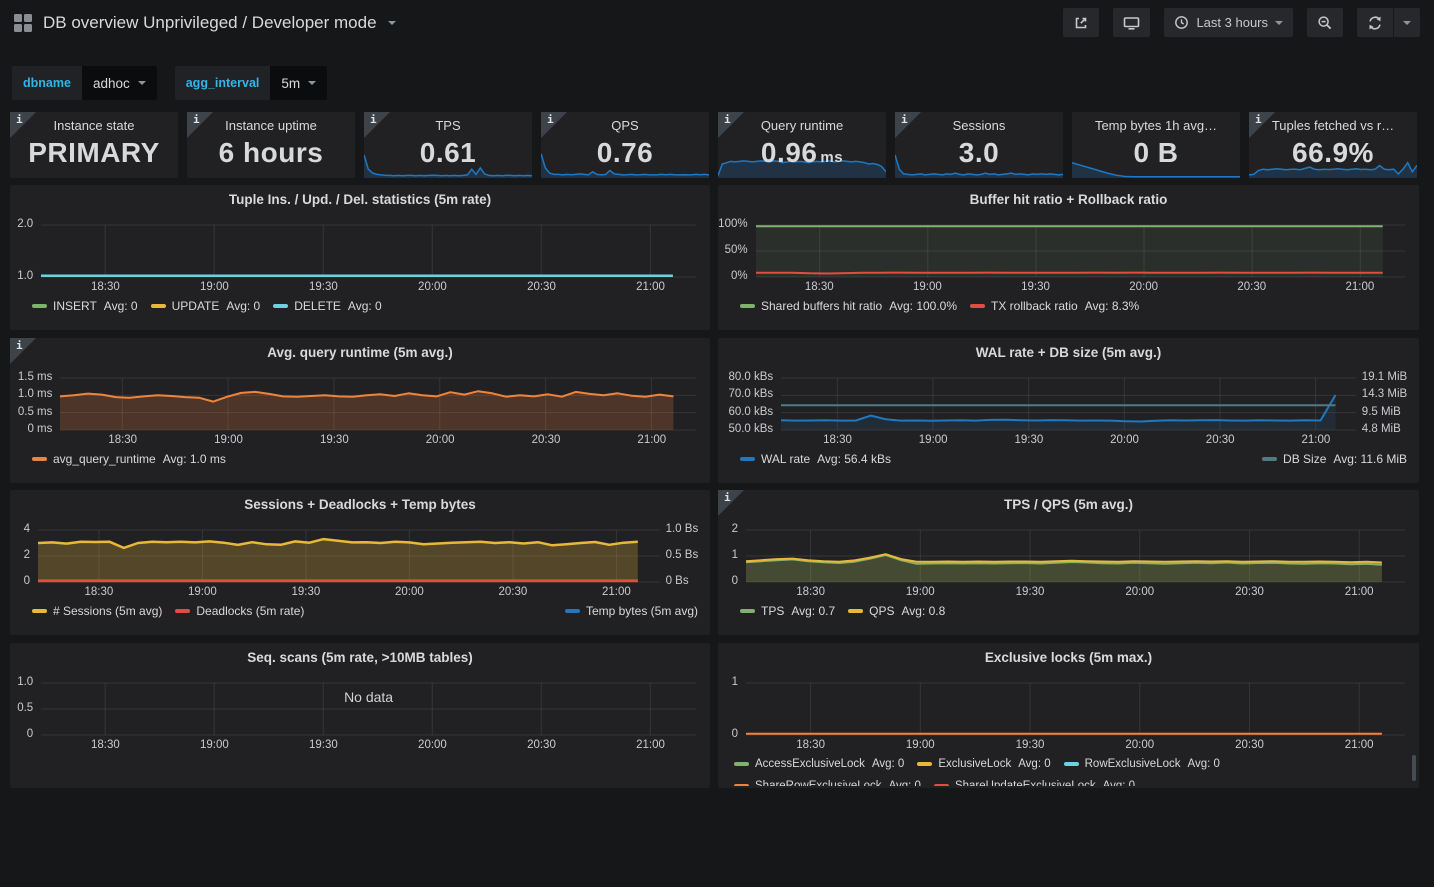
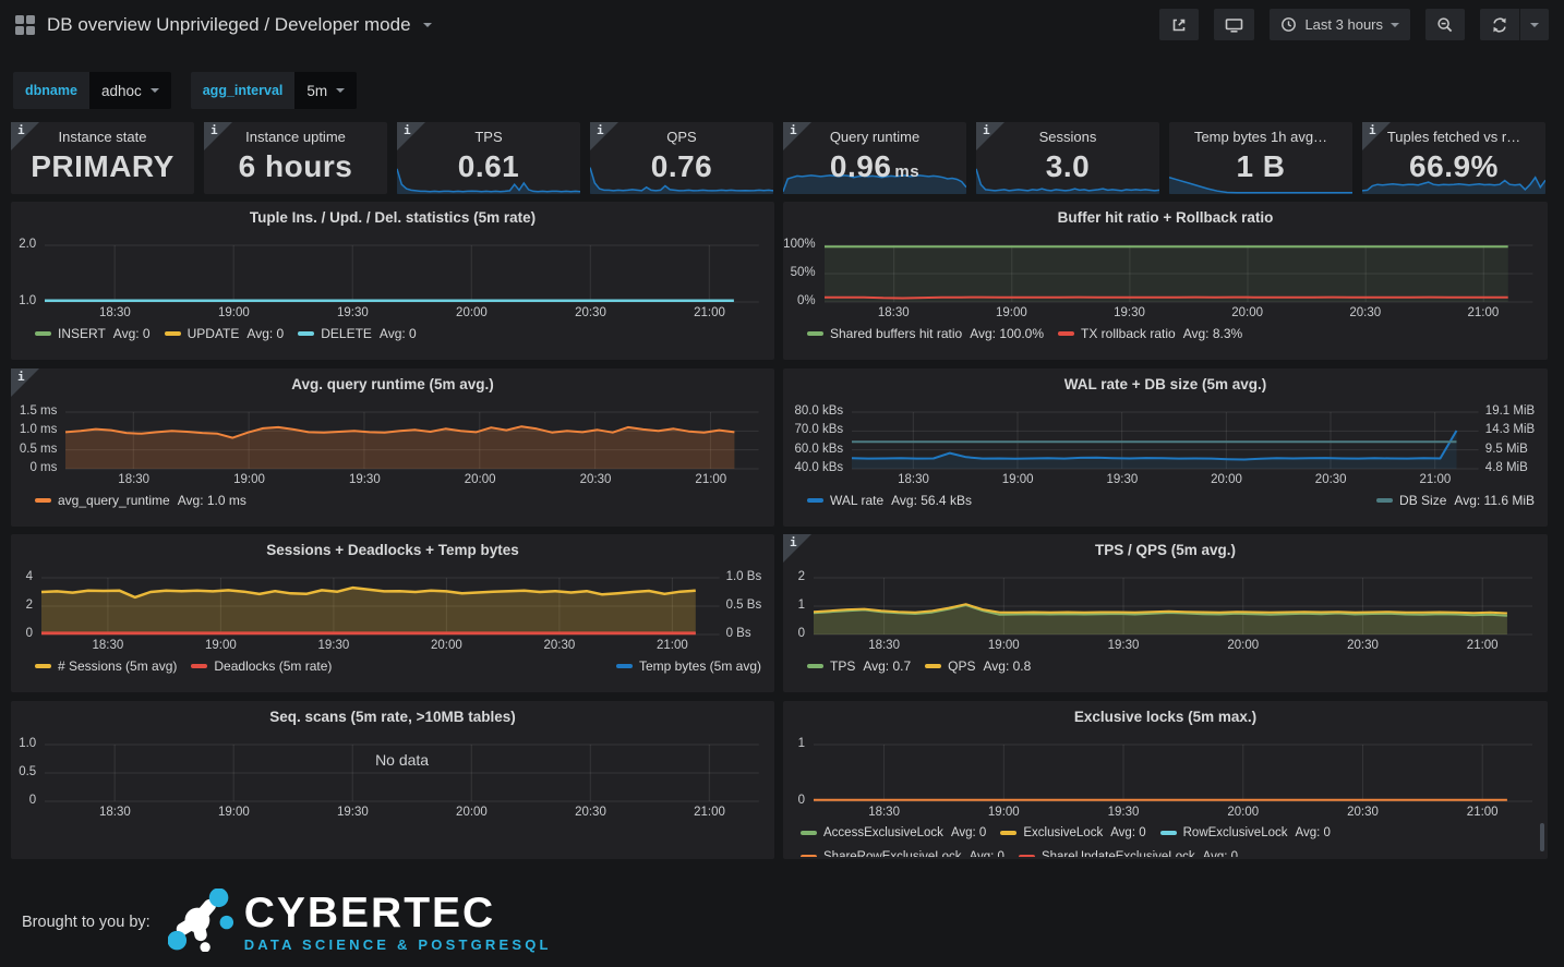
  DB overview Unprivileged / Developer mode
  Last 3 hours
  dbname
  adhoc
  agg_interval
  5m
  i
  Instance state
  PRIMARY
  i
  Instance uptime
  6 hours
  i
  TPS
  0.61
  i
  QPS
  0.76
  i
  Query runtime
  0.96 ms
  i
  Sessions
  3.0
  Temp bytes 1h avg…
- 0 B
+ 1 B
  i
  Tuples fetched vs r…
  66.9%
  Tuple Ins. / Upd. / Del. statistics (5m rate)
  2.0
  1.0
  18:30
  19:00
  19:30
  20:00
  20:30
  21:00
  INSERT
  Avg: 0
  UPDATE
  Avg: 0
  DELETE
  Avg: 0
  Buffer hit ratio + Rollback ratio
  100%
  50%
  0%
  18:30
  19:00
  19:30
  20:00
  20:30
  21:00
  Shared buffers hit ratio
  Avg: 100.0%
  TX rollback ratio
  Avg: 8.3%
  i
  Avg. query runtime (5m avg.)
  1.5 ms
  1.0 ms
  0.5 ms
  0 ms
  18:30
  19:00
  19:30
  20:00
  20:30
  21:00
  avg_query_runtime
  Avg: 1.0 ms
  WAL rate + DB size (5m avg.)
  80.0 kBs
  70.0 kBs
  60.0 kBs
- 50.0 kBs
+ 40.0 kBs
  19.1 MiB
  14.3 MiB
  9.5 MiB
  4.8 MiB
  18:30
  19:00
  19:30
  20:00
  20:30
  21:00
  WAL rate
  Avg: 56.4 kBs
  DB Size
  Avg: 11.6 MiB
  Sessions + Deadlocks + Temp bytes
  4
  2
  0
  1.0 Bs
  0.5 Bs
  0 Bs
  18:30
  19:00
  19:30
  20:00
  20:30
  21:00
  # Sessions (5m avg)
  Deadlocks (5m rate)
  Temp bytes (5m avg)
  i
  TPS / QPS (5m avg.)
  2
  1
  0
  18:30
  19:00
  19:30
  20:00
  20:30
  21:00
  TPS
  Avg: 0.7
  QPS
  Avg: 0.8
  Seq. scans (5m rate, >10MB tables)
  1.0
  0.5
  0
  18:30
  19:00
  19:30
  20:00
  20:30
  21:00
  No data
  Exclusive locks (5m max.)
  1
  0
  18:30
  19:00
  19:30
  20:00
  20:30
  21:00
  AccessExclusiveLock
  Avg: 0
  ExclusiveLock
  Avg: 0
  RowExclusiveLock
  Avg: 0
+ Brought to you by:
+ CYBERTEC
+ DATA SCIENCE & POSTGRESQL
